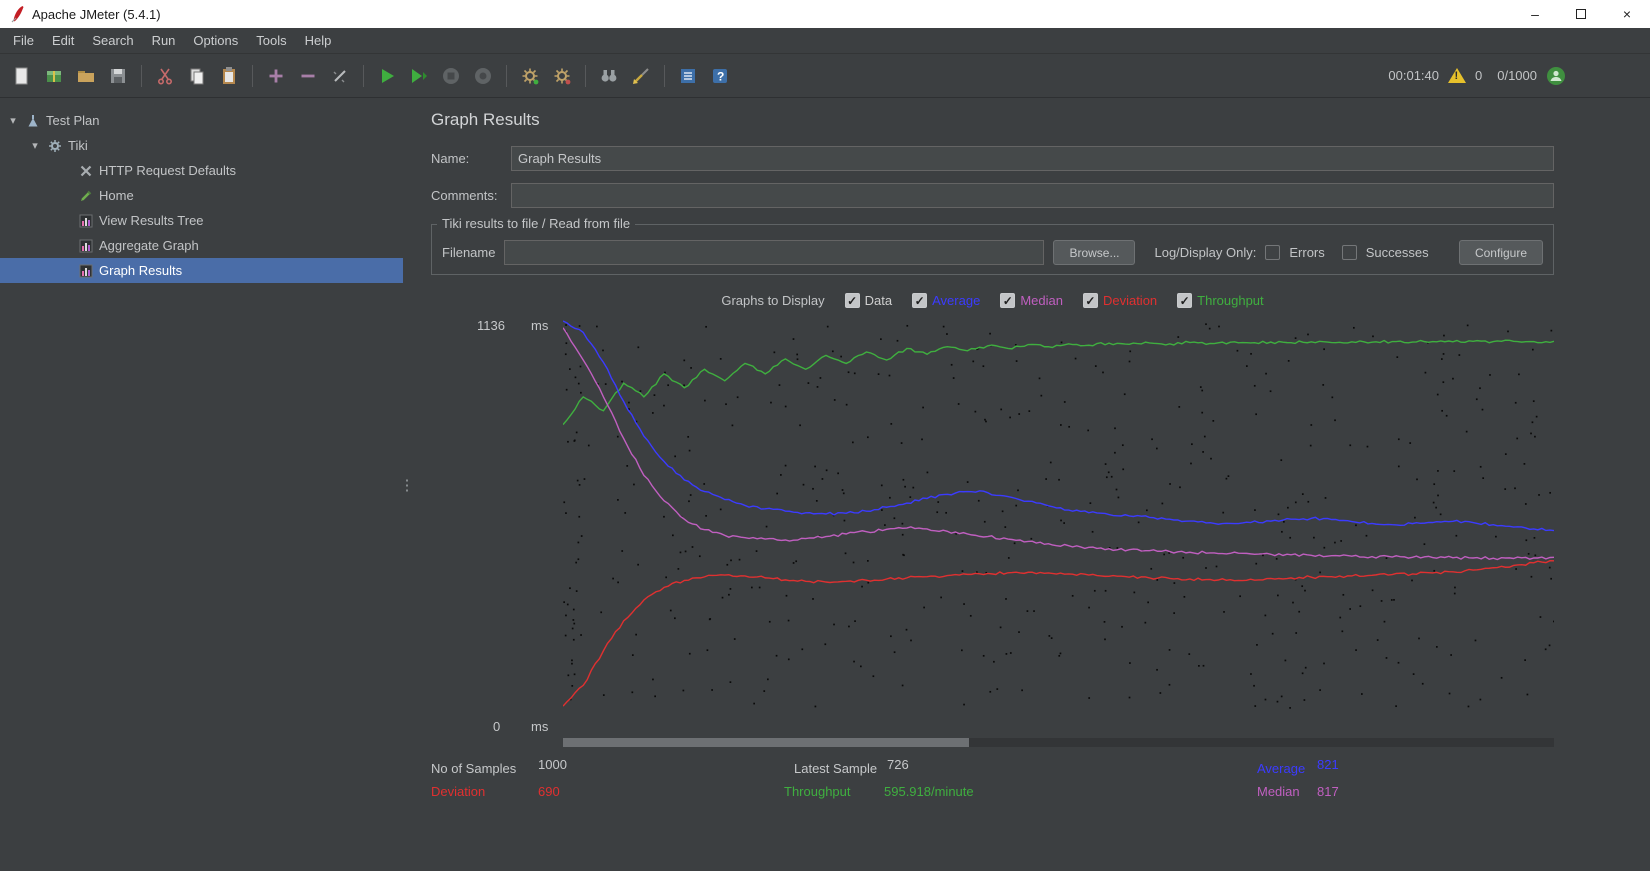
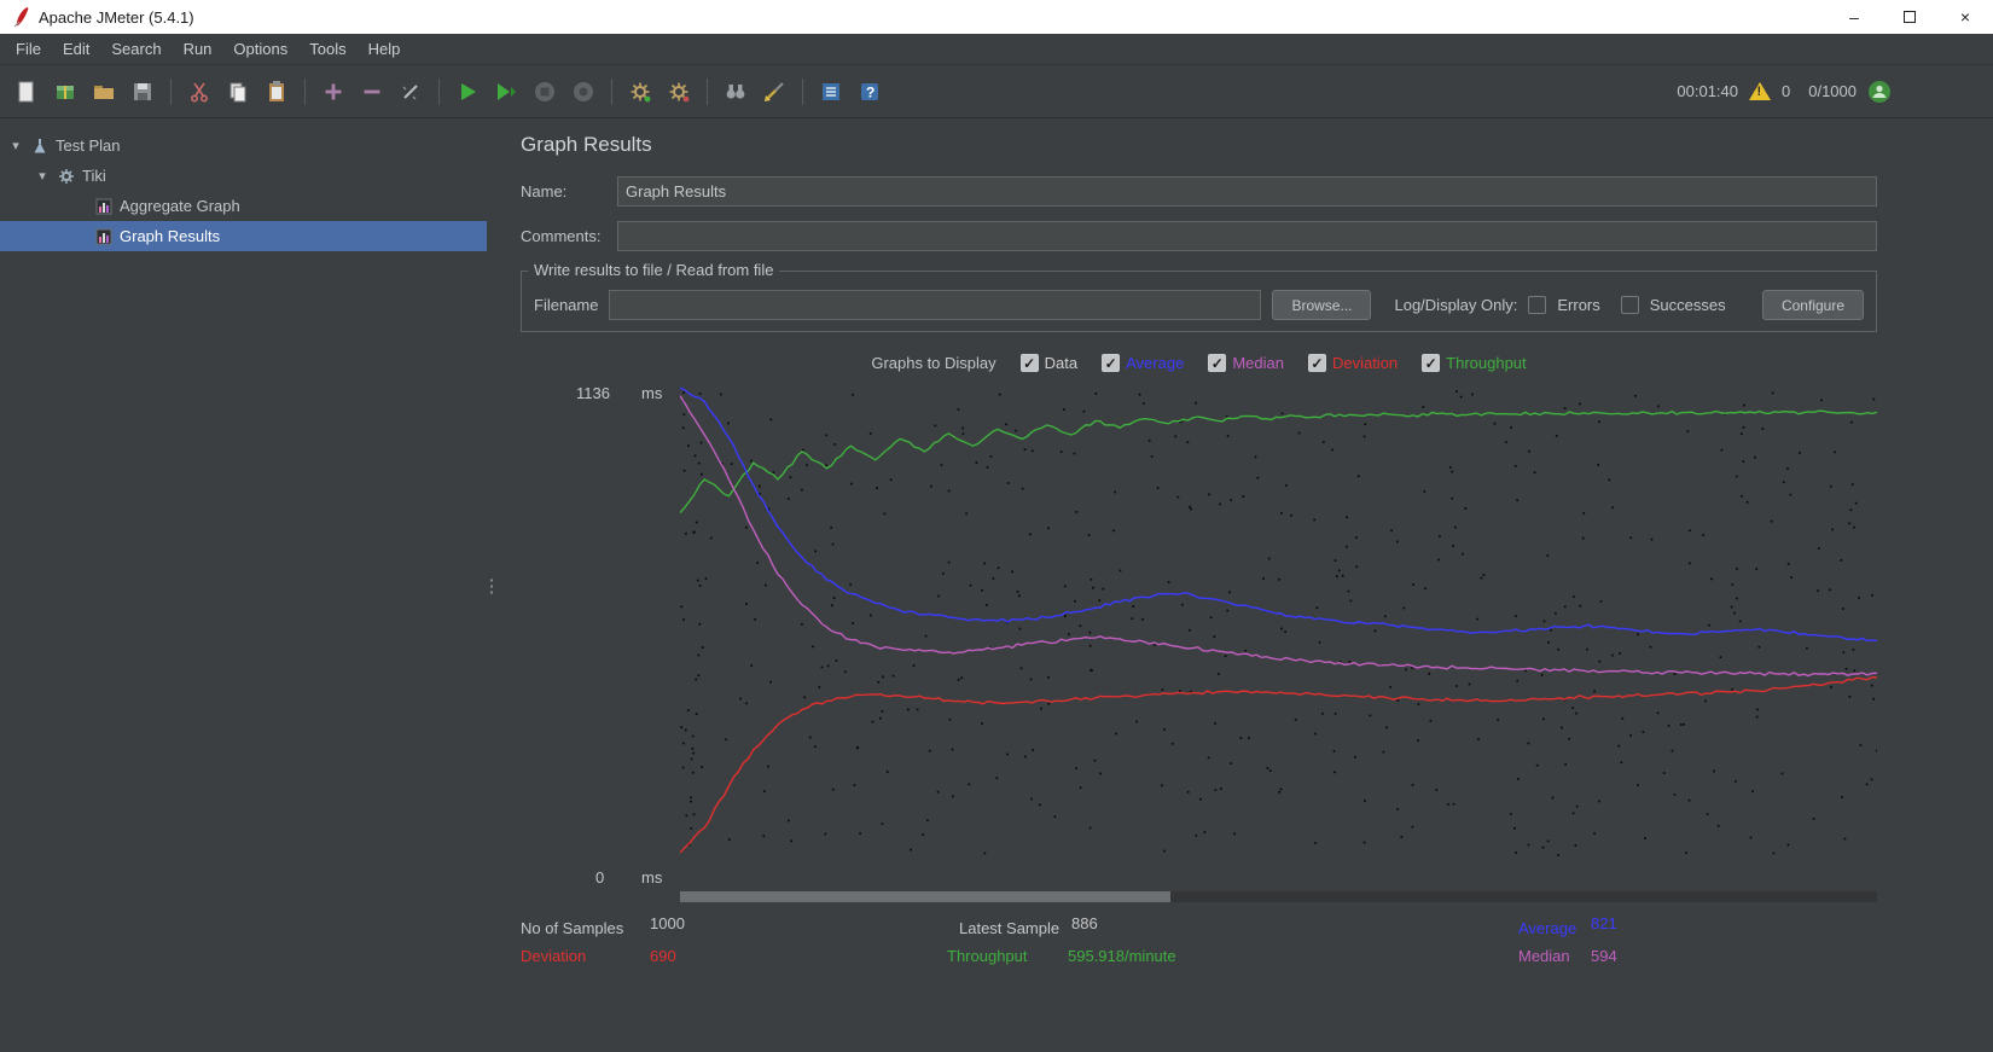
  Apache JMeter (5.4.1)
  –
  ×
  File
  Edit
  Search
  Run
  Options
  Tools
  Help
  ?
  00:01:40
  0
  0/1000
  ▾
  Test Plan
  ▾
  Tiki
- HTTP Request Defaults
- Home
- View Results Tree
  Aggregate Graph
  Graph Results
  ⋮
  Graph Results
  Name:
  Graph Results
  Comments:
- Tiki results to file / Read from file
+ Write results to file / Read from file
  Filename
  Browse...
  Log/Display Only:
  Errors
  Successes
  Configure
  Graphs to Display
  Data
  Average
  Median
  Deviation
  Throughput
  1136
  ms
  0
  ms
  No of Samples
  1000
  Latest Sample
- 726
+ 886
  Average
  821
  Deviation
  690
  Throughput
  595.918/minute
  Median
- 817
+ 594
